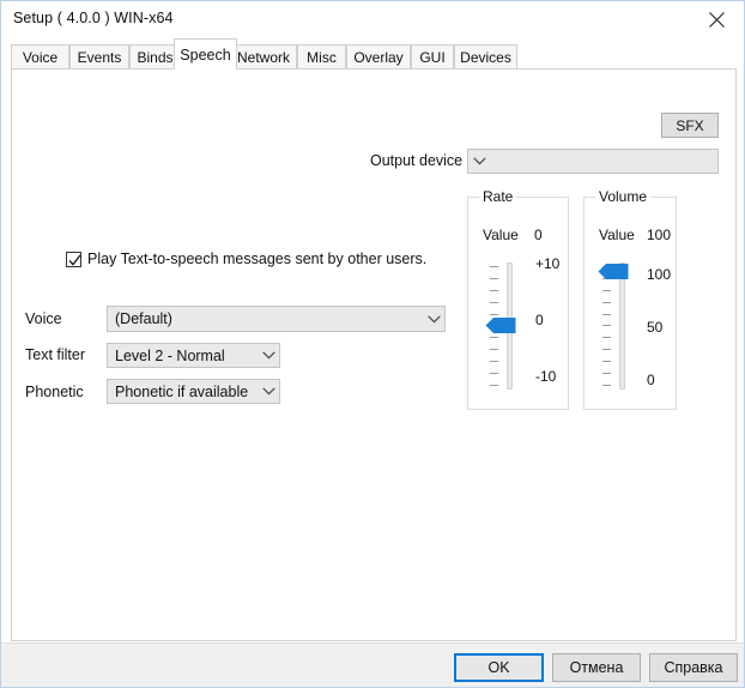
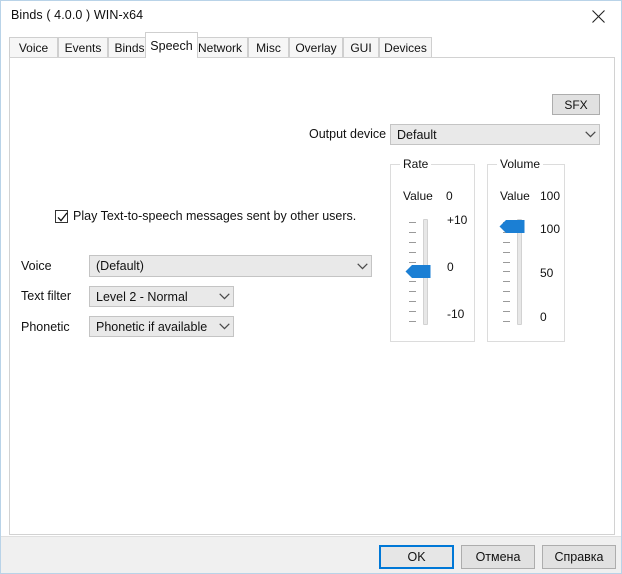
- Setup ( 4.0.0 ) WIN-x64
+ Binds ( 4.0.0 ) WIN-x64
  Voice
  Events
  Binds
  Speech
  Network
  Misc
  Overlay
  GUI
  Devices
  SFX
  Output device
+ Default
  Play Text-to-speech messages sent by other users.
  Voice
  (Default)
  Text filter
  Level 2 - Normal
  Phonetic
  Phonetic if available
  Rate
  Value
  0
  +10
  0
  -10
  Volume
  Value
  100
  100
  50
  0
  OK
  Отмена
  Справка
